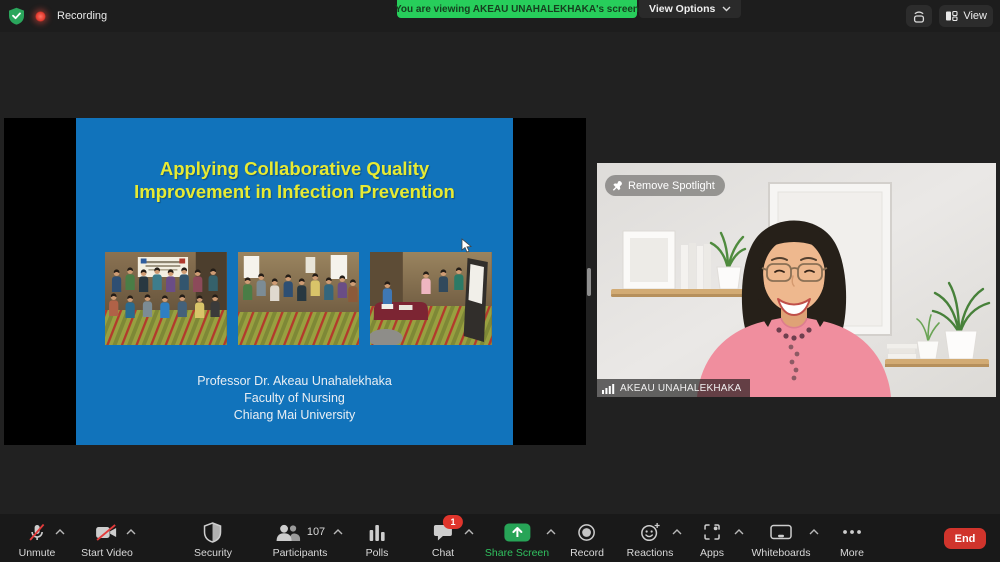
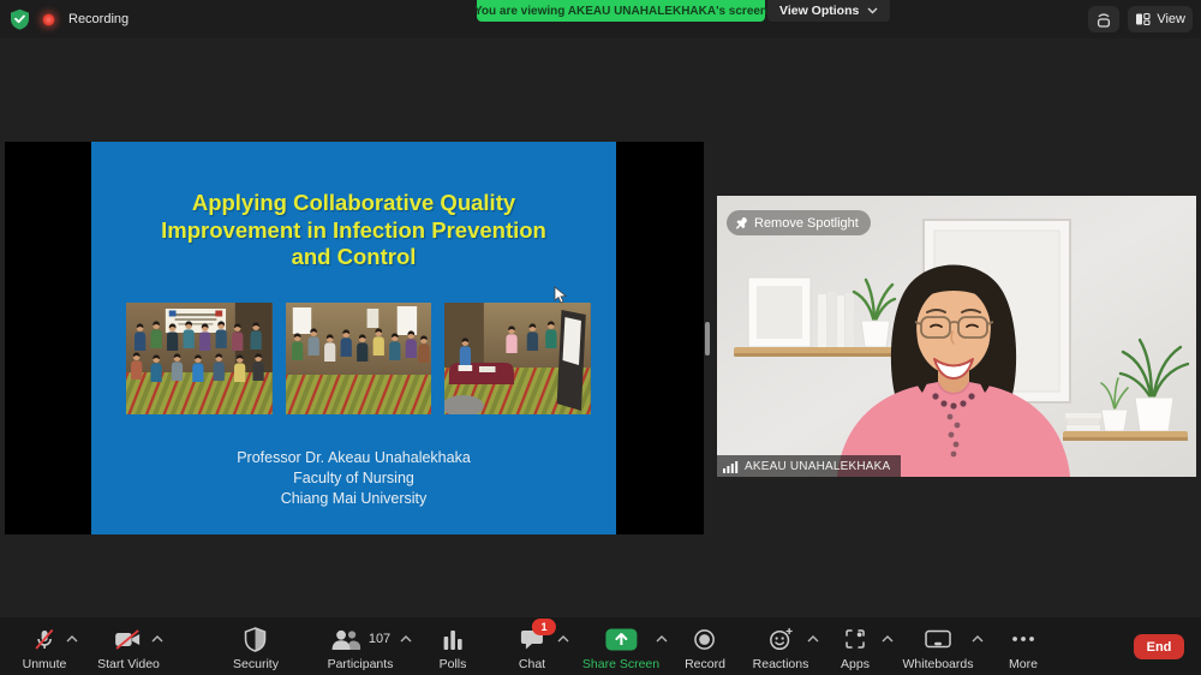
  Recording
  You are viewing AKEAU UNAHALEKHAKA's screen
  View Options
  View
  Applying Collaborative Quality
  Improvement in Infection Prevention
+ and Control
  Professor Dr. Akeau Unahalekhaka
  Faculty of Nursing
  Chiang Mai University
  Remove Spotlight
  AKEAU UNAHALEKHAKA
  Unmute
  Start Video
  Security
  107
  Participants
  Polls
  1
  Chat
  Share Screen
  Record
  Reactions
  Apps
  Whiteboards
  More
  End
